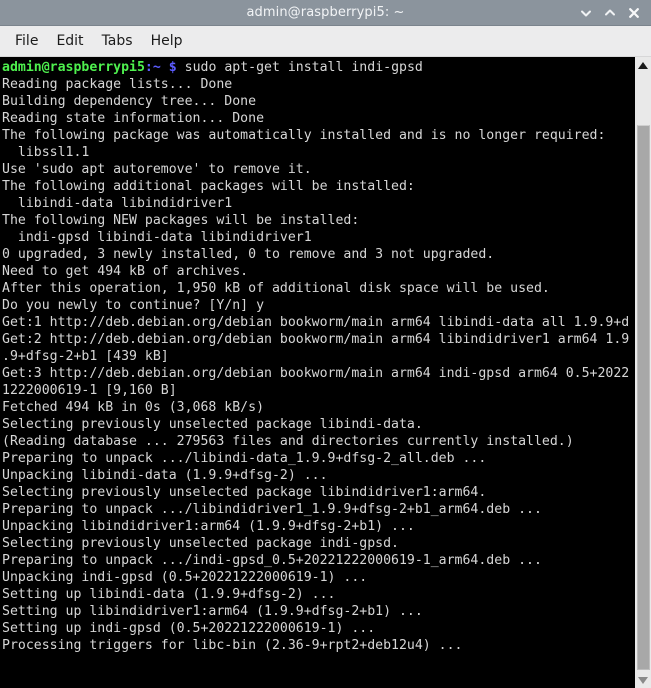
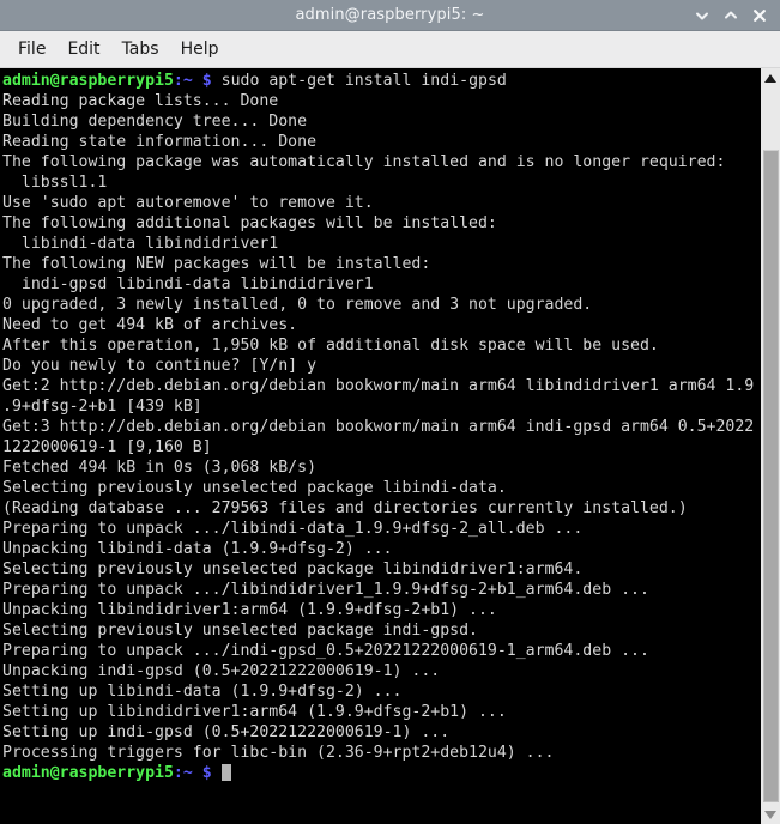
  admin@raspberrypi5: ~
  File
  Edit
  Tabs
  Help
  admin@raspberrypi5:~ $ sudo apt-get install indi-gpsd
  Reading package lists... Done
  Building dependency tree... Done
  Reading state information... Done
  The following package was automatically installed and is no longer required:
  libssl1.1
  Use 'sudo apt autoremove' to remove it.
  The following additional packages will be installed:
  libindi-data libindidriver1
  The following NEW packages will be installed:
  indi-gpsd libindi-data libindidriver1
  0 upgraded, 3 newly installed, 0 to remove and 3 not upgraded.
  Need to get 494 kB of archives.
  After this operation, 1,950 kB of additional disk space will be used.
  Do you newly to continue? [Y/n] y
- Get:1 http://deb.debian.org/debian bookworm/main arm64 libindi-data all 1.9.9+d
  Get:2 http://deb.debian.org/debian bookworm/main arm64 libindidriver1 arm64 1.9
  .9+dfsg-2+b1 [439 kB]
  Get:3 http://deb.debian.org/debian bookworm/main arm64 indi-gpsd arm64 0.5+2022
  1222000619-1 [9,160 B]
  Fetched 494 kB in 0s (3,068 kB/s)
  Selecting previously unselected package libindi-data.
  (Reading database ... 279563 files and directories currently installed.)
  Preparing to unpack .../libindi-data_1.9.9+dfsg-2_all.deb ...
  Unpacking libindi-data (1.9.9+dfsg-2) ...
  Selecting previously unselected package libindidriver1:arm64.
  Preparing to unpack .../libindidriver1_1.9.9+dfsg-2+b1_arm64.deb ...
  Unpacking libindidriver1:arm64 (1.9.9+dfsg-2+b1) ...
  Selecting previously unselected package indi-gpsd.
  Preparing to unpack .../indi-gpsd_0.5+20221222000619-1_arm64.deb ...
  Unpacking indi-gpsd (0.5+20221222000619-1) ...
  Setting up libindi-data (1.9.9+dfsg-2) ...
  Setting up libindidriver1:arm64 (1.9.9+dfsg-2+b1) ...
  Setting up indi-gpsd (0.5+20221222000619-1) ...
  Processing triggers for libc-bin (2.36-9+rpt2+deb12u4) ...
+ admin@raspberrypi5:~ $
